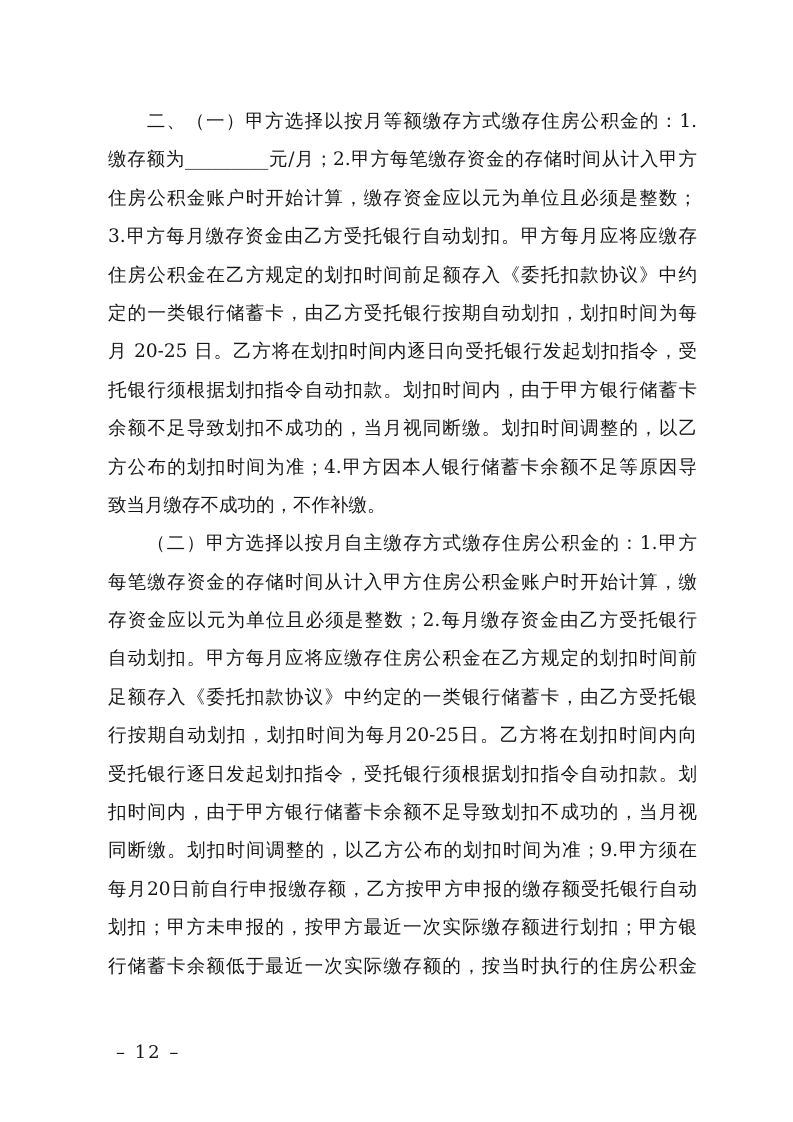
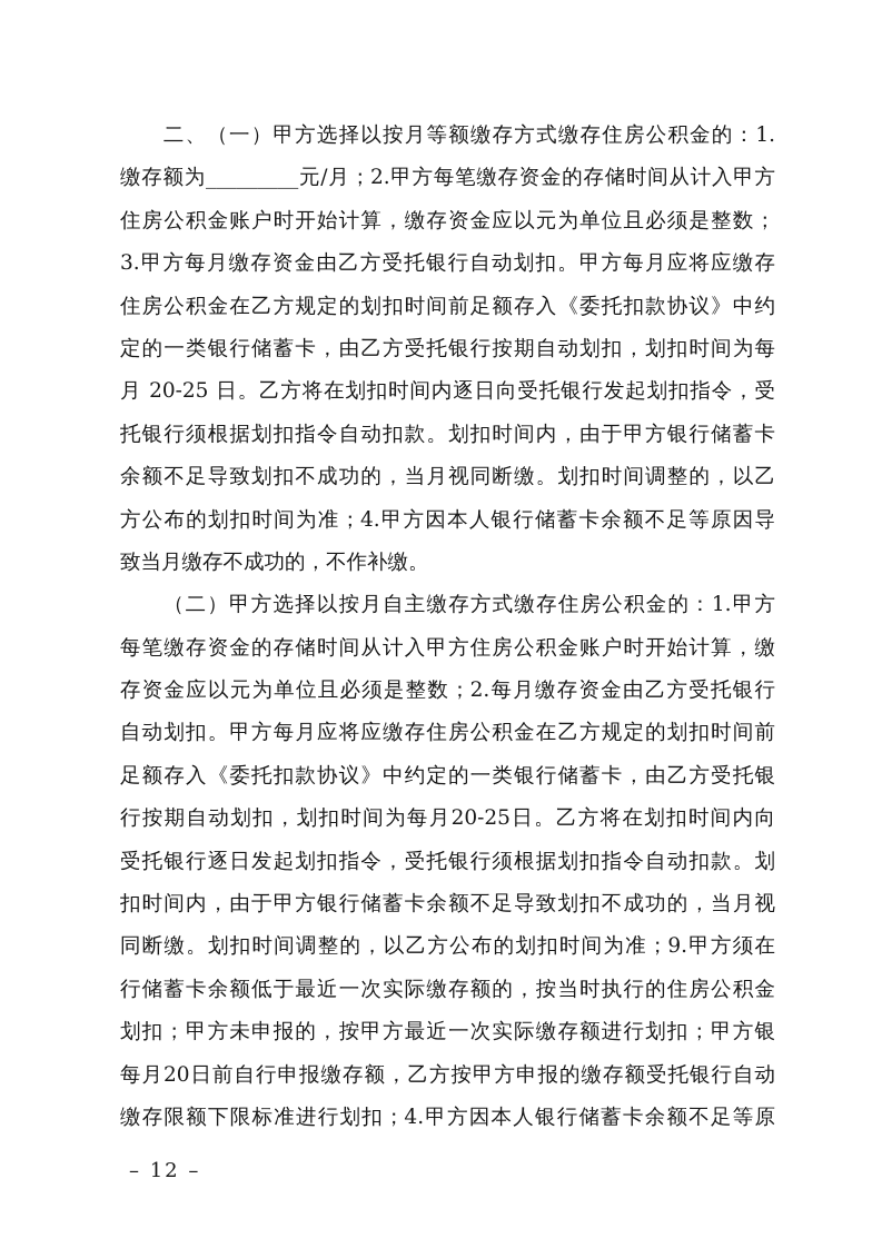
  二、（一）甲方选择以按月等额缴存方式缴存住房公积金的：1.
  缴存额为_________元/月；2.甲方每笔缴存资金的存储时间从计入甲方
  住房公积金账户时开始计算，缴存资金应以元为单位且必须是整数；
  3.甲方每月缴存资金由乙方受托银行自动划扣。甲方每月应将应缴存
  住房公积金在乙方规定的划扣时间前足额存入《委托扣款协议》中约
  定的一类银行储蓄卡，由乙方受托银行按期自动划扣，划扣时间为每
  月 20-25 日。乙方将在划扣时间内逐日向受托银行发起划扣指令，受
  托银行须根据划扣指令自动扣款。划扣时间内，由于甲方银行储蓄卡
  余额不足导致划扣不成功的，当月视同断缴。划扣时间调整的，以乙
  方公布的划扣时间为准；4.甲方因本人银行储蓄卡余额不足等原因导
  致当月缴存不成功的，不作补缴。
  （二）甲方选择以按月自主缴存方式缴存住房公积金的：1.甲方
  每笔缴存资金的存储时间从计入甲方住房公积金账户时开始计算，缴
  存资金应以元为单位且必须是整数；2.每月缴存资金由乙方受托银行
  自动划扣。甲方每月应将应缴存住房公积金在乙方规定的划扣时间前
  足额存入《委托扣款协议》中约定的一类银行储蓄卡，由乙方受托银
  行按期自动划扣，划扣时间为每月20-25日。乙方将在划扣时间内向
  受托银行逐日发起划扣指令，受托银行须根据划扣指令自动扣款。划
  扣时间内，由于甲方银行储蓄卡余额不足导致划扣不成功的，当月视
  同断缴。划扣时间调整的，以乙方公布的划扣时间为准；9.甲方须在
- 每月20日前自行申报缴存额，乙方按甲方申报的缴存额受托银行自动
+ 行储蓄卡余额低于最近一次实际缴存额的，按当时执行的住房公积金
  划扣；甲方未申报的，按甲方最近一次实际缴存额进行划扣；甲方银
- 行储蓄卡余额低于最近一次实际缴存额的，按当时执行的住房公积金
+ 每月20日前自行申报缴存额，乙方按甲方申报的缴存额受托银行自动
+ 缴存限额下限标准进行划扣；4.甲方因本人银行储蓄卡余额不足等原
  – 12 –
